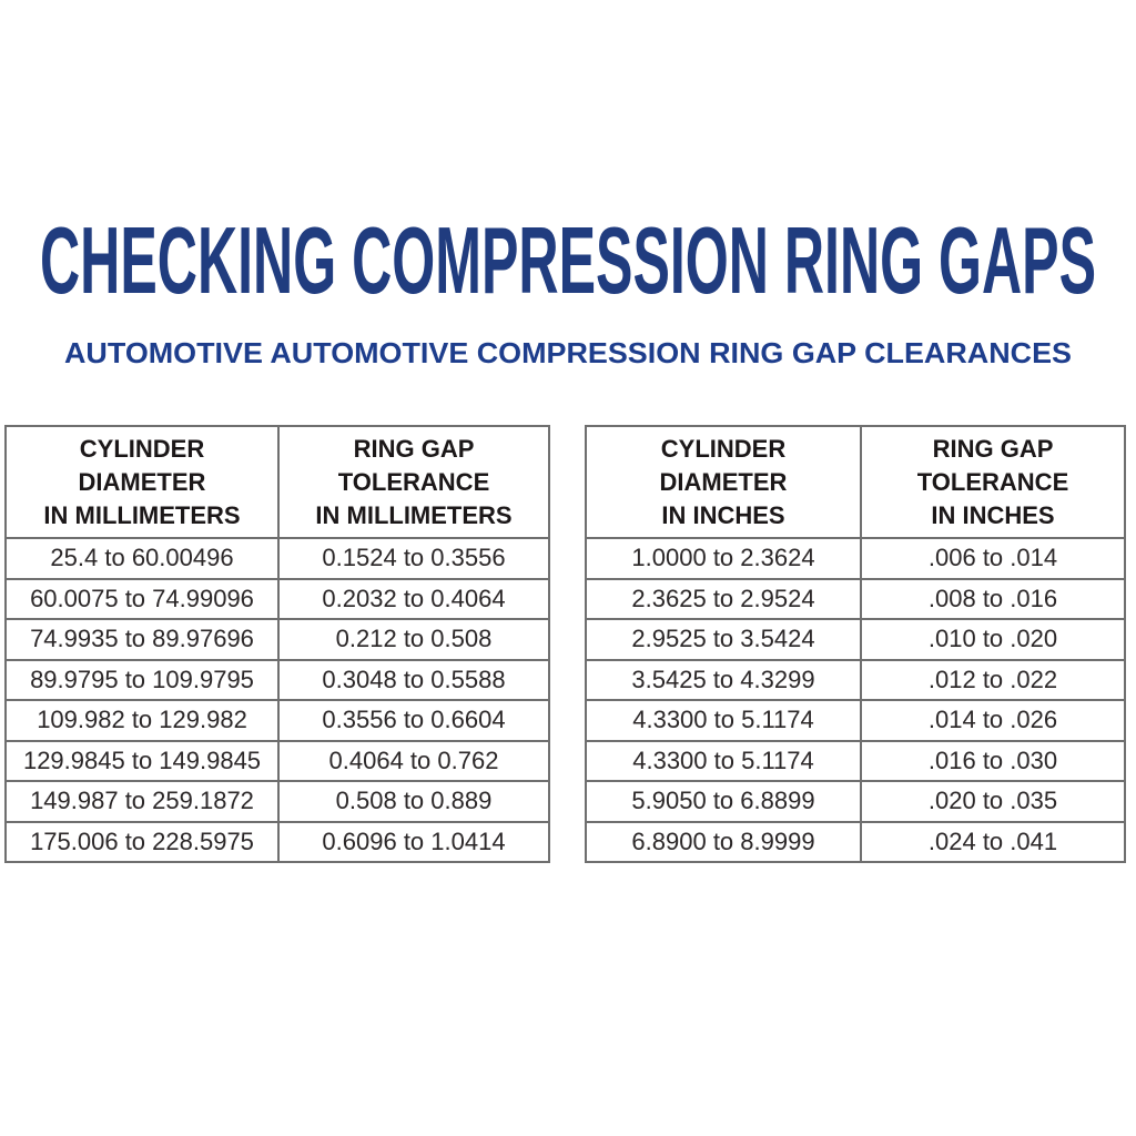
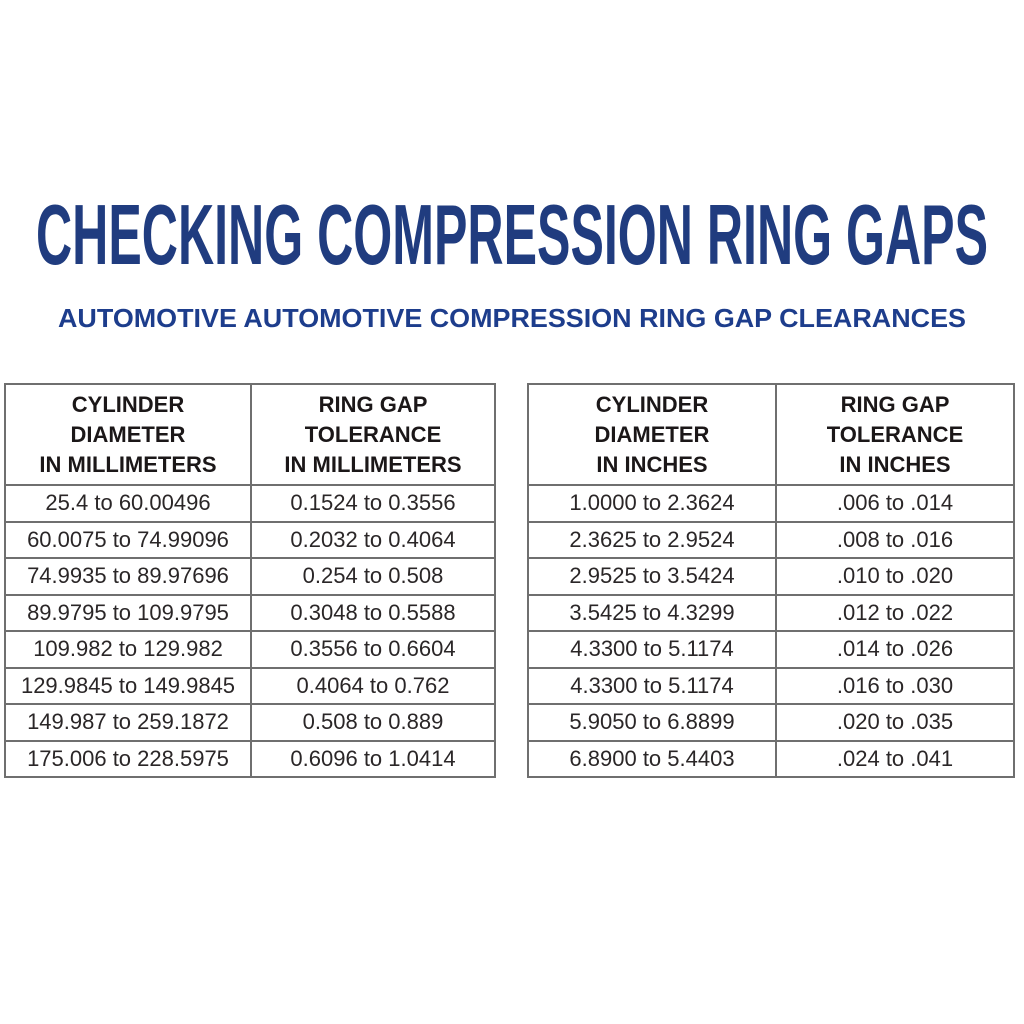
  CHECKING COMPRESSION RING GAPS
  AUTOMOTIVE AUTOMOTIVE COMPRESSION RING GAP CLEARANCES
  CYLINDERDIAMETERIN MILLIMETERS	RING GAPTOLERANCEIN MILLIMETERS
  25.4 to 60.00496	0.1524 to 0.3556
  60.0075 to 74.99096	0.2032 to 0.4064
- 74.9935 to 89.97696	0.212 to 0.508
+ 74.9935 to 89.97696	0.254 to 0.508
  89.9795 to 109.9795	0.3048 to 0.5588
  109.982 to 129.982	0.3556 to 0.6604
  129.9845 to 149.9845	0.4064 to 0.762
  149.987 to 259.1872	0.508 to 0.889
  175.006 to 228.5975	0.6096 to 1.0414
  CYLINDERDIAMETERIN INCHES	RING GAPTOLERANCEIN INCHES
  1.0000 to 2.3624	.006 to .014
  2.3625 to 2.9524	.008 to .016
  2.9525 to 3.5424	.010 to .020
  3.5425 to 4.3299	.012 to .022
  4.3300 to 5.1174	.014 to .026
  4.3300 to 5.1174	.016 to .030
  5.9050 to 6.8899	.020 to .035
- 6.8900 to 8.9999	.024 to .041
+ 6.8900 to 5.4403	.024 to .041
